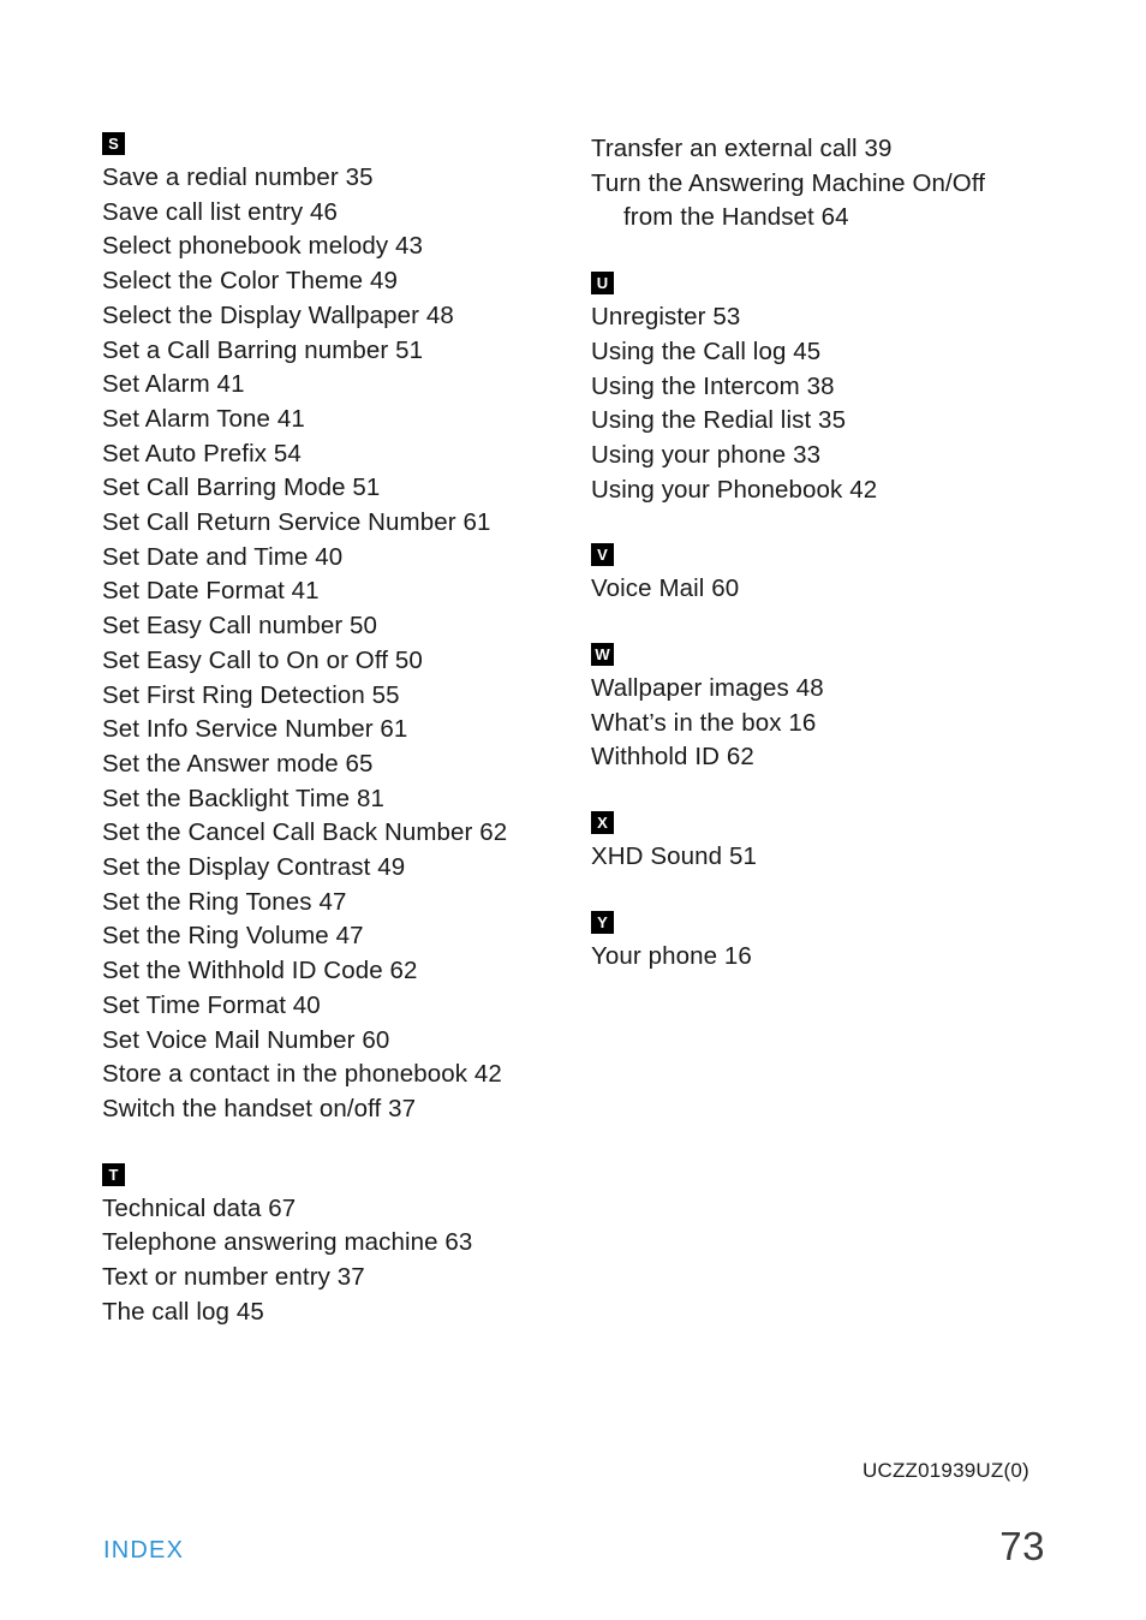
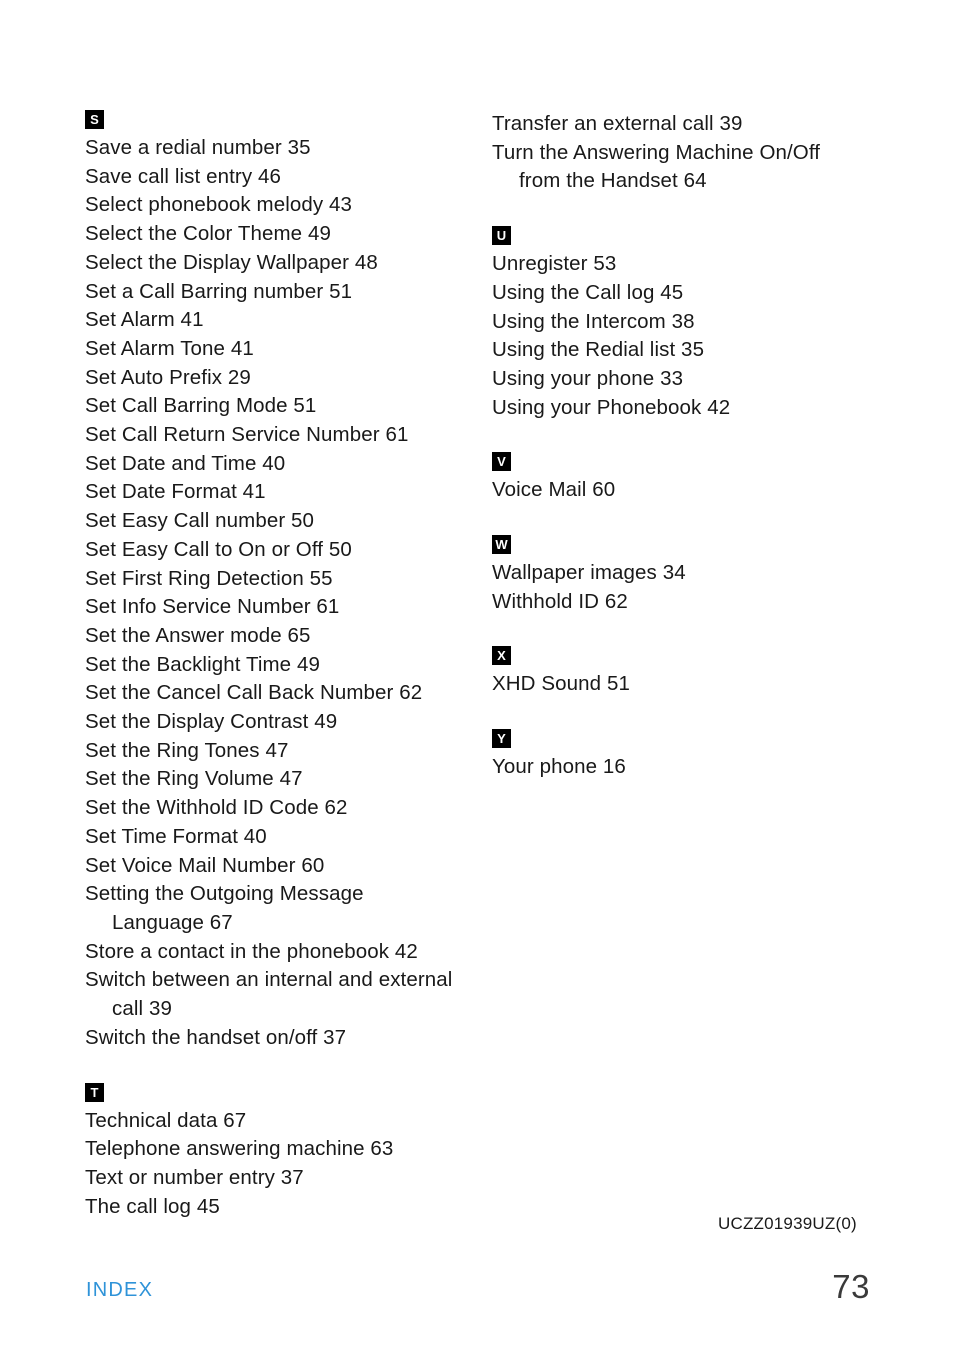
  S
  Save a redial number 35
  Save call list entry 46
  Select phonebook melody 43
  Select the Color Theme 49
  Select the Display Wallpaper 48
  Set a Call Barring number 51
  Set Alarm 41
  Set Alarm Tone 41
- Set Auto Prefix 54
+ Set Auto Prefix 29
  Set Call Barring Mode 51
  Set Call Return Service Number 61
  Set Date and Time 40
  Set Date Format 41
  Set Easy Call number 50
  Set Easy Call to On or Off 50
  Set First Ring Detection 55
  Set Info Service Number 61
  Set the Answer mode 65
- Set the Backlight Time 81
+ Set the Backlight Time 49
  Set the Cancel Call Back Number 62
  Set the Display Contrast 49
  Set the Ring Tones 47
  Set the Ring Volume 47
  Set the Withhold ID Code 62
  Set Time Format 40
  Set Voice Mail Number 60
+ Setting the Outgoing Message
+ Language 67
  Store a contact in the phonebook 42
+ Switch between an internal and external
+ call 39
  Switch the handset on/off 37
  T
  Technical data 67
  Telephone answering machine 63
  Text or number entry 37
  The call log 45
  Transfer an external call 39
  Turn the Answering Machine On/Off
  from the Handset 64
  U
  Unregister 53
  Using the Call log 45
  Using the Intercom 38
  Using the Redial list 35
  Using your phone 33
  Using your Phonebook 42
  V
  Voice Mail 60
  W
- Wallpaper images 48
+ Wallpaper images 34
- What’s in the box 16
  Withhold ID 62
  X
  XHD Sound 51
  Y
  Your phone 16
  UCZZ01939UZ(0)
  INDEX
  73
